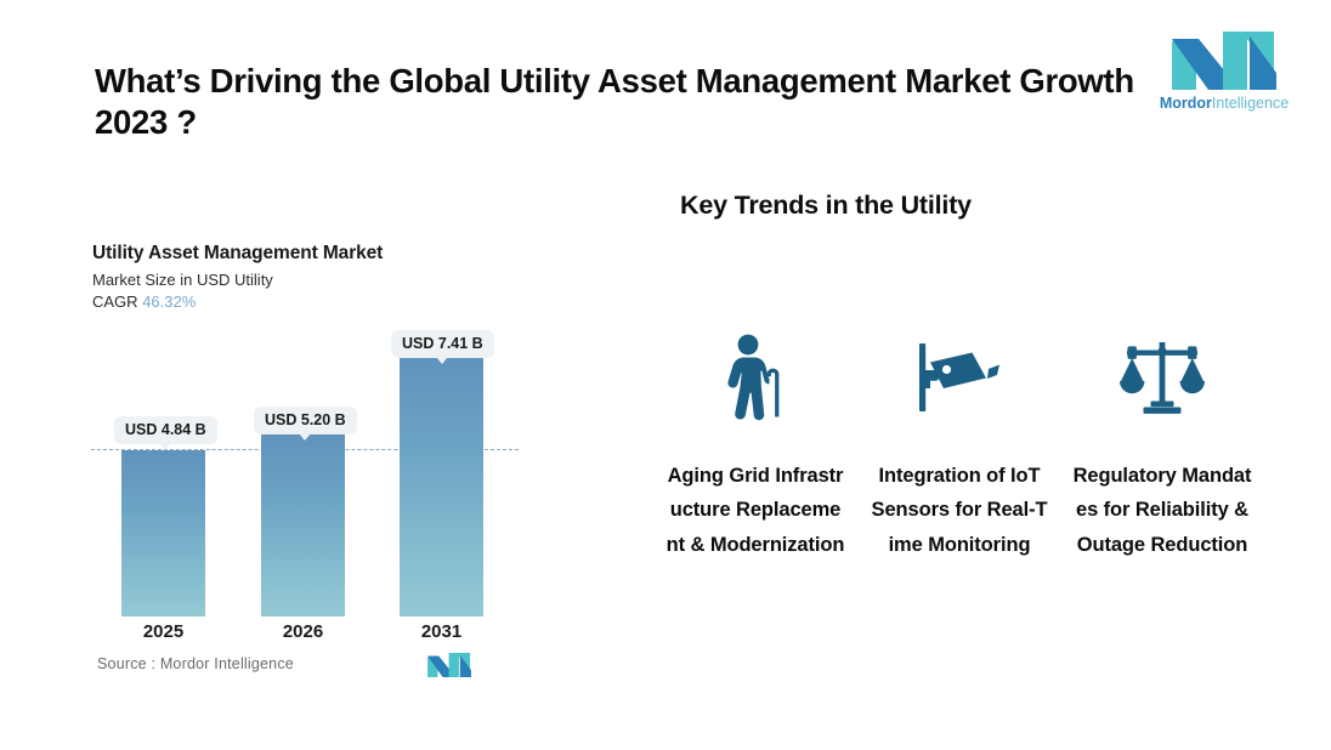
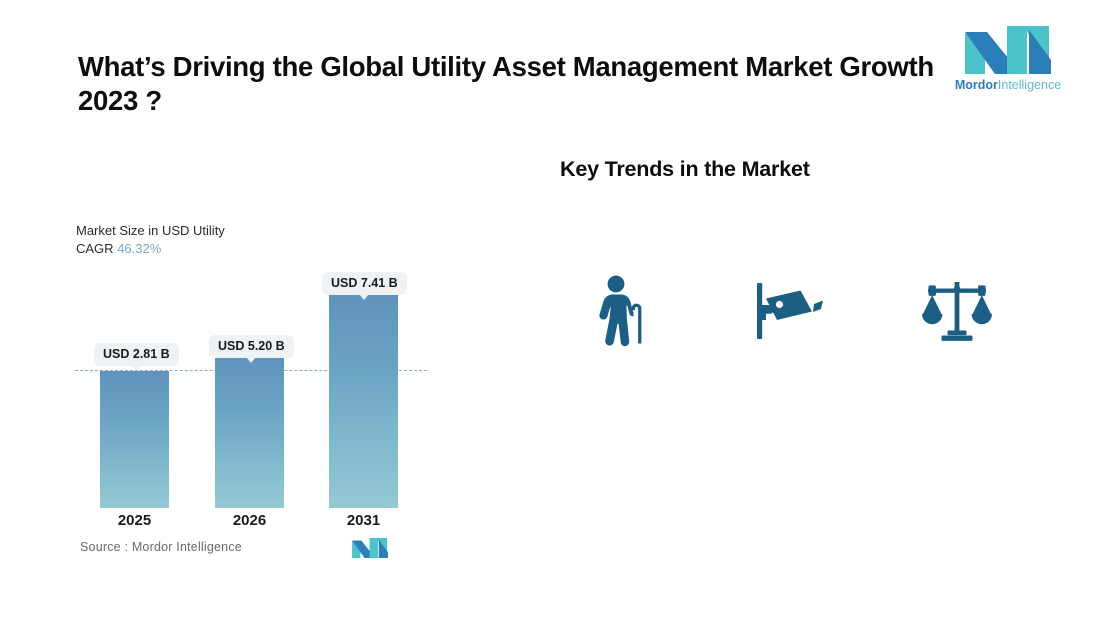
  What’s Driving the Global Utility Asset Management Market Growth 2023 ?
  MordorIntelligence
- Utility Asset Management Market
  Market Size in USD Utility
  CAGR 46.32%
- USD 4.84 B
+ USD 2.81 B
  2025
  USD 5.20 B
  2026
  USD 7.41 B
  2031
  Source : Mordor Intelligence
- Key Trends in the Utility
+ Key Trends in the Market
- Aging Grid Infrastructure Replacement & Modernization
- Integration of IoT Sensors for Real-Time Monitoring
- Regulatory Mandates for Reliability & Outage Reduction
